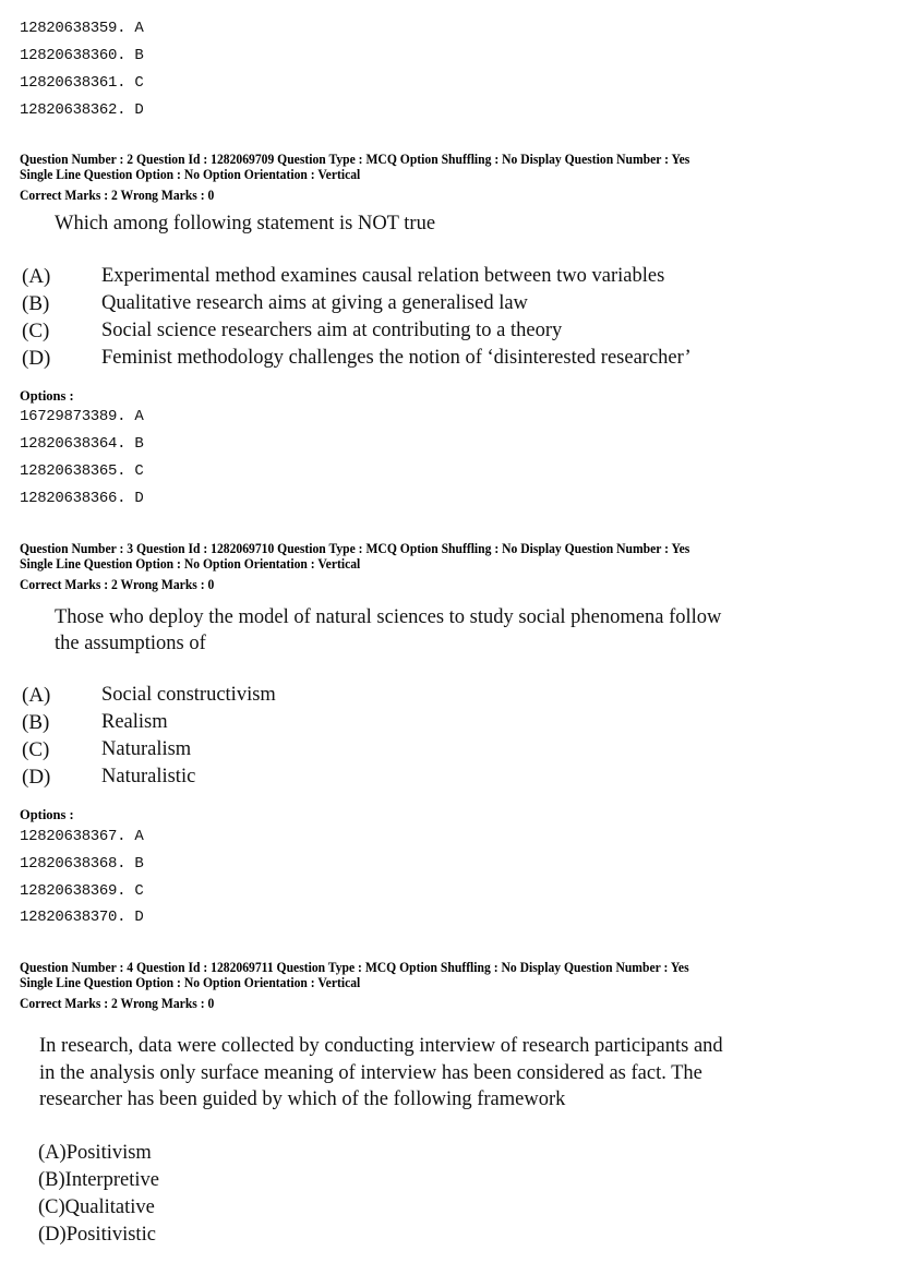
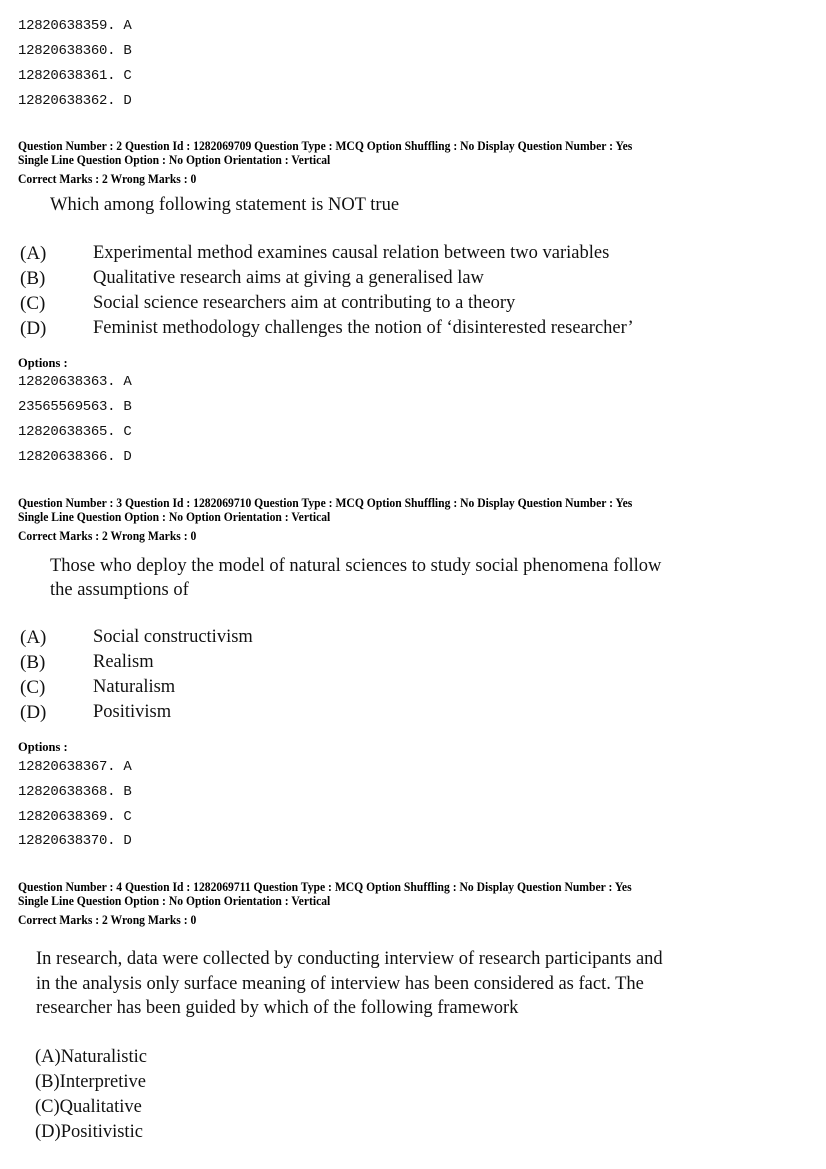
  12820638359. A
  12820638360. B
  12820638361. C
  12820638362. D
  Question Number : 2 Question Id : 1282069709 Question Type : MCQ Option Shuffling : No Display Question Number : Yes
  Single Line Question Option : No Option Orientation : Vertical
  Correct Marks : 2 Wrong Marks : 0
  Which among following statement is NOT true
  (A)
  Experimental method examines causal relation between two variables
  (B)
  Qualitative research aims at giving a generalised law
  (C)
  Social science researchers aim at contributing to a theory
  (D)
  Feminist methodology challenges the notion of ‘disinterested researcher’
  Options :
- 16729873389. A
+ 12820638363. A
- 12820638364. B
+ 23565569563. B
  12820638365. C
  12820638366. D
  Question Number : 3 Question Id : 1282069710 Question Type : MCQ Option Shuffling : No Display Question Number : Yes
  Single Line Question Option : No Option Orientation : Vertical
  Correct Marks : 2 Wrong Marks : 0
  Those who deploy the model of natural sciences to study social phenomena follow
  the assumptions of
  (A)
  Social constructivism
  (B)
  Realism
  (C)
  Naturalism
  (D)
- Naturalistic
+ Positivism
  Options :
  12820638367. A
  12820638368. B
  12820638369. C
  12820638370. D
  Question Number : 4 Question Id : 1282069711 Question Type : MCQ Option Shuffling : No Display Question Number : Yes
  Single Line Question Option : No Option Orientation : Vertical
  Correct Marks : 2 Wrong Marks : 0
  In research, data were collected by conducting interview of research participants and
  in the analysis only surface meaning of interview has been considered as fact. The
  researcher has been guided by which of the following framework
- (A)Positivism
+ (A)Naturalistic
  (B)Interpretive
  (C)Qualitative
  (D)Positivistic
